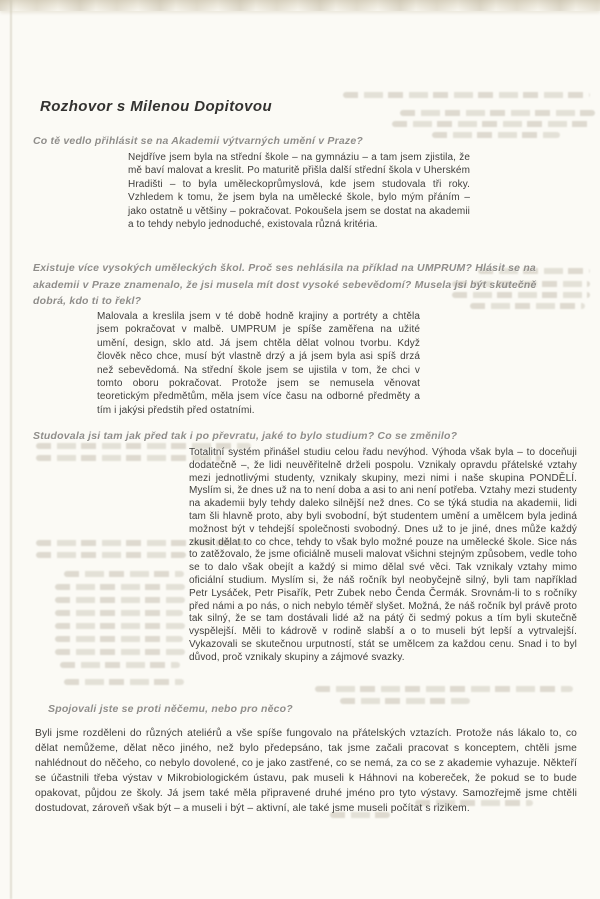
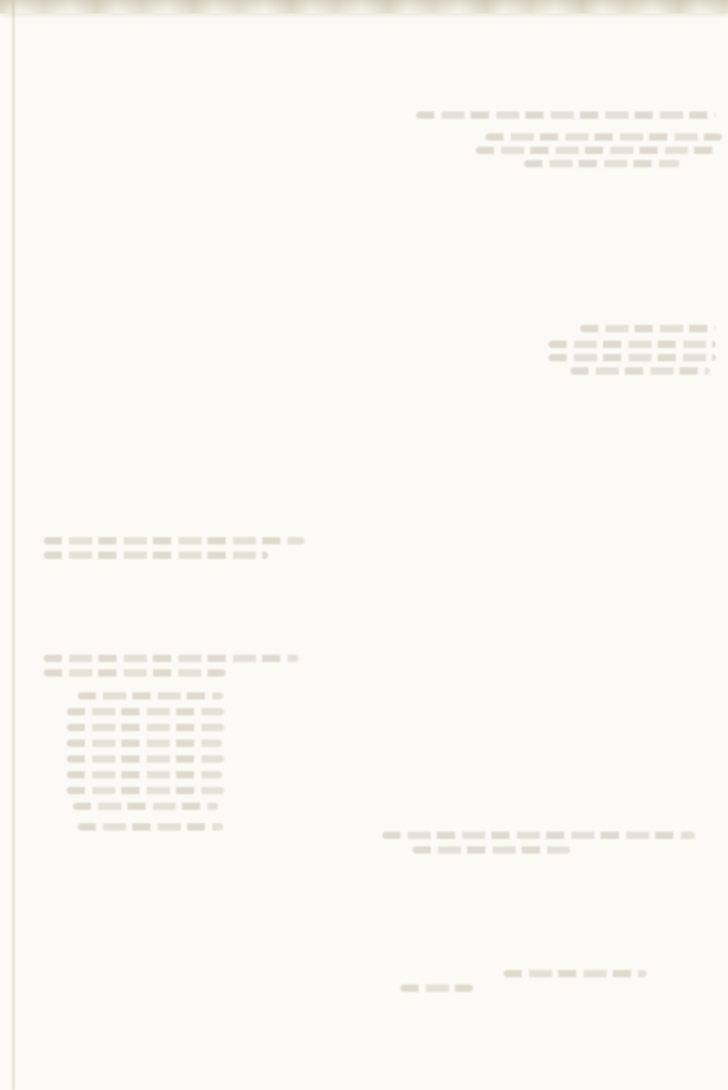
- Rozhovor s Milenou Dopitovou
- Co tě vedlo přihlásit se na Akademii výtvarných umění v Praze?
- Nejdříve jsem byla na střední škole – na gymnáziu – a tam jsem zjistila, že mě baví malovat a kreslit. Po maturitě přišla další střední škola v Uherském Hradišti – to byla uměleckoprůmyslová, kde jsem studovala tři roky. Vzhledem k tomu, že jsem byla na umělecké škole, bylo mým přáním – jako ostatně u většiny – pokračovat. Pokoušela jsem se dostat na akademii a to tehdy nebylo jednoduché, existovala různá kritéria.
- Existuje více vysokých uměleckých škol. Proč ses nehlásila na příklad na UMPRUM? Hlásit se na akademii v Praze znamenalo, že jsi musela mít dost vysoké sebevědomí? Musela jsi být skutečně dobrá, kdo ti to řekl?
- Malovala a kreslila jsem v té době hodně krajiny a portréty a chtěla jsem pokračovat v malbě. UMPRUM je spíše zaměřena na užité umění, design, sklo atd. Já jsem chtěla dělat volnou tvorbu. Když člověk něco chce, musí být vlastně drzý a já jsem byla asi spíš drzá než sebevědomá. Na střední škole jsem se ujistila v tom, že chci v tomto oboru pokračovat. Protože jsem se nemusela věnovat teoretickým předmětům, měla jsem více času na odborné předměty a tím i jakýsi předstih před ostatními.
- Studovala jsi tam jak před tak i po převratu, jaké to bylo studium? Co se změnilo?
- Totalitní systém přinášel studiu celou řadu nevýhod. Výhoda však byla – to doceňuji dodatečně –, že lidi neuvěřitelně drželi pospolu. Vznikaly opravdu přátelské vztahy mezi jednotlivými studenty, vznikaly skupiny, mezi nimi i naše skupina PONDĚLÍ. Myslím si, že dnes už na to není doba a asi to ani není potřeba. Vztahy mezi studenty na akademii byly tehdy daleko silnější než dnes. Co se týká studia na akademii, lidi tam šli hlavně proto, aby byli svobodní, být studentem umění a umělcem byla jediná možnost být v tehdejší společnosti svobodný. Dnes už to je jiné, dnes může každý zkusit dělat to co chce, tehdy to však bylo možné pouze na umělecké škole. Sice nás to zatěžovalo, že jsme oficiálně museli malovat všichni stejným způsobem, vedle toho se to dalo však obejít a každý si mimo dělal své věci. Tak vznikaly vztahy mimo oficiální studium. Myslím si, že náš ročník byl neobyčejně silný, byli tam například Petr Lysáček, Petr Pisařík, Petr Zubek nebo Čenda Čermák. Srovnám-li to s ročníky před námi a po nás, o nich nebylo téměř slyšet. Možná, že náš ročník byl právě proto tak silný, že se tam dostávali lidé až na pátý či sedmý pokus a tím byli skutečně vyspělejší. Měli to kádrově v rodině slabší a o to museli být lepší a vytrvalejší. Vykazovali se skutečnou urputností, stát se umělcem za každou cenu. Snad i to byl důvod, proč vznikaly skupiny a zájmové svazky.
- Spojovali jste se proti něčemu, nebo pro něco?
- Byli jsme rozděleni do různých ateliérů a vše spíše fungovalo na přátelských vztazích. Protože nás lákalo to, co dělat nemůžeme, dělat něco jiného, než bylo předepsáno, tak jsme začali pracovat s konceptem, chtěli jsme nahlédnout do něčeho, co nebylo dovolené, co je jako zastřené, co se nemá, za co se z akademie vyhazuje. Někteří se účastnili třeba výstav v Mikrobiologickém ústavu, pak museli k Háhnovi na kobereček, že pokud se to bude opakovat, půjdou ze školy. Já jsem také měla připravené druhé jméno pro tyto výstavy. Samozřejmě jsme chtěli dostudovat, zároveň však být – a museli i být – aktivní, ale také jsme museli počítat s rizikem.
